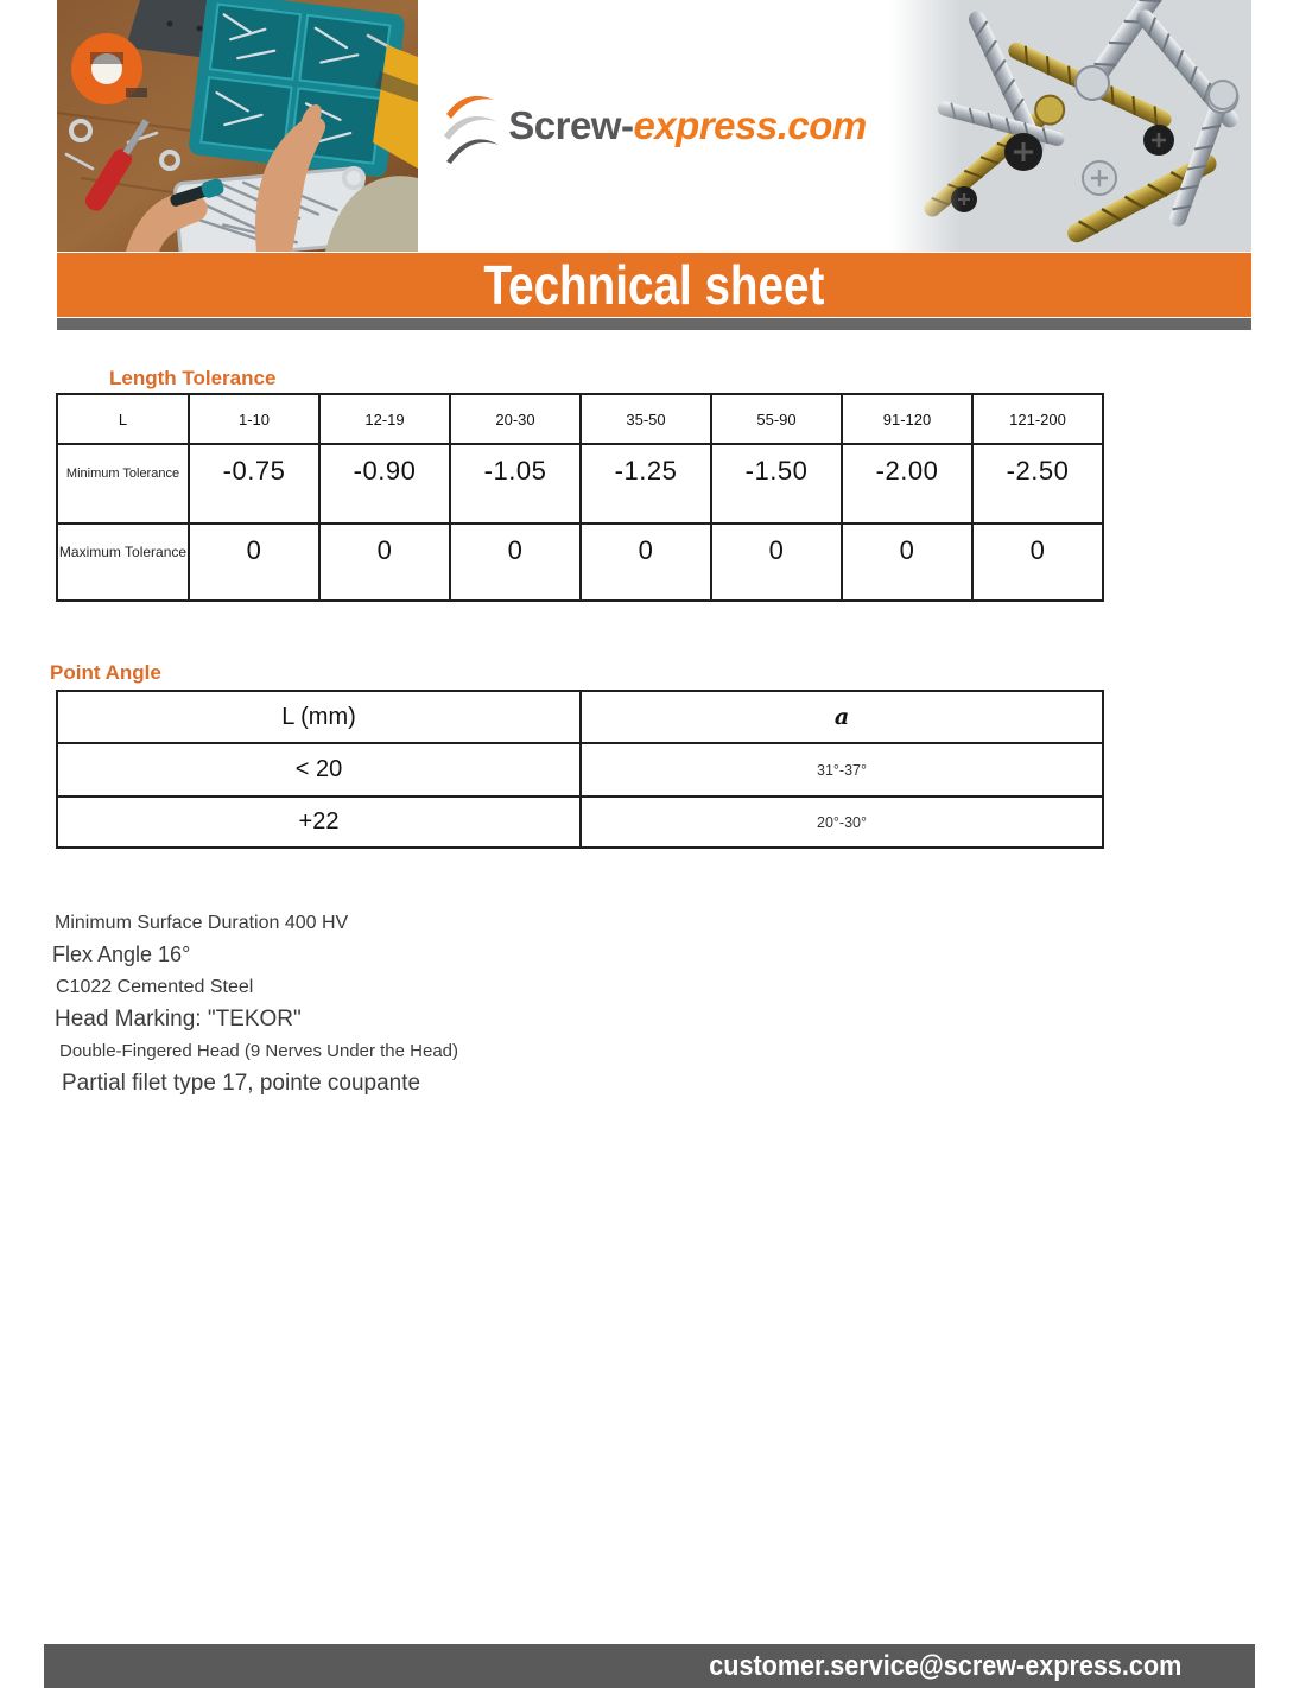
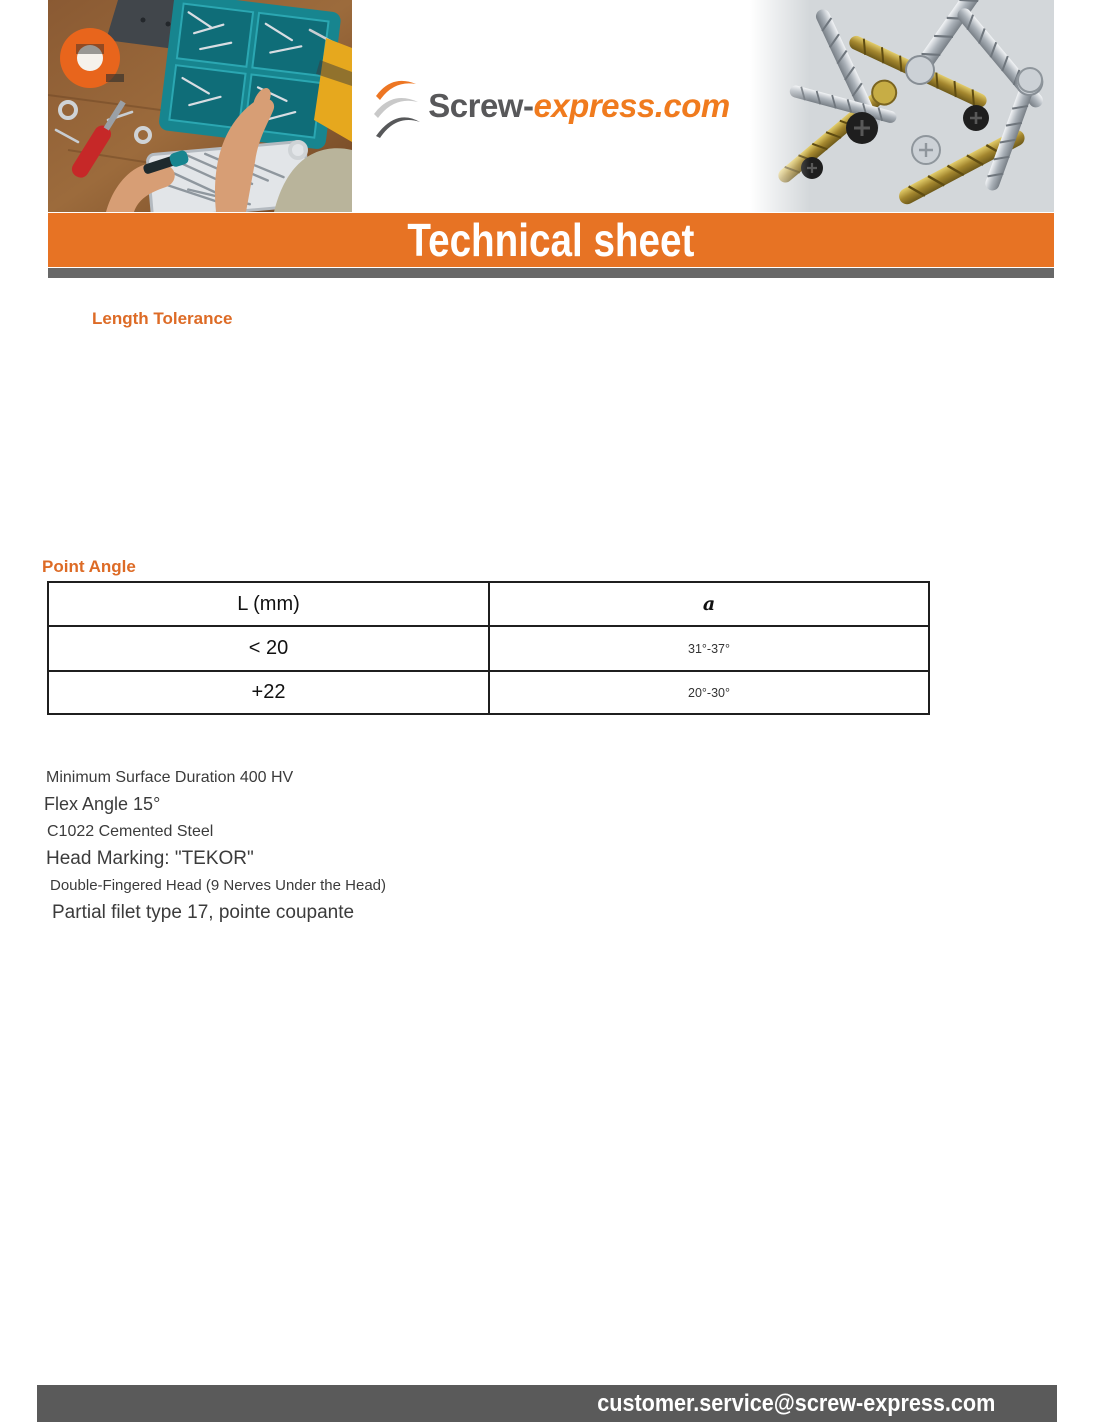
  Screw-express.com
  Technical sheet
  Length Tolerance
- L	1-10	12-19	20-30	35-50	55-90	91-120	121-200
- Minimum Tolerance	-0.75	-0.90	-1.05	-1.25	-1.50	-2.00	-2.50
- Maximum Tolerance	0	0	0	0	0	0	0
  Point Angle
  L (mm)	a
  < 20	31°-37°
  +22	20°-30°
  Minimum Surface Duration 400 HV
- Flex Angle 16°
+ Flex Angle 15°
  C1022 Cemented Steel
  Head Marking: "TEKOR"
  Double-Fingered Head (9 Nerves Under the Head)
  Partial filet type 17, pointe coupante
  customer.service@screw-express.com
